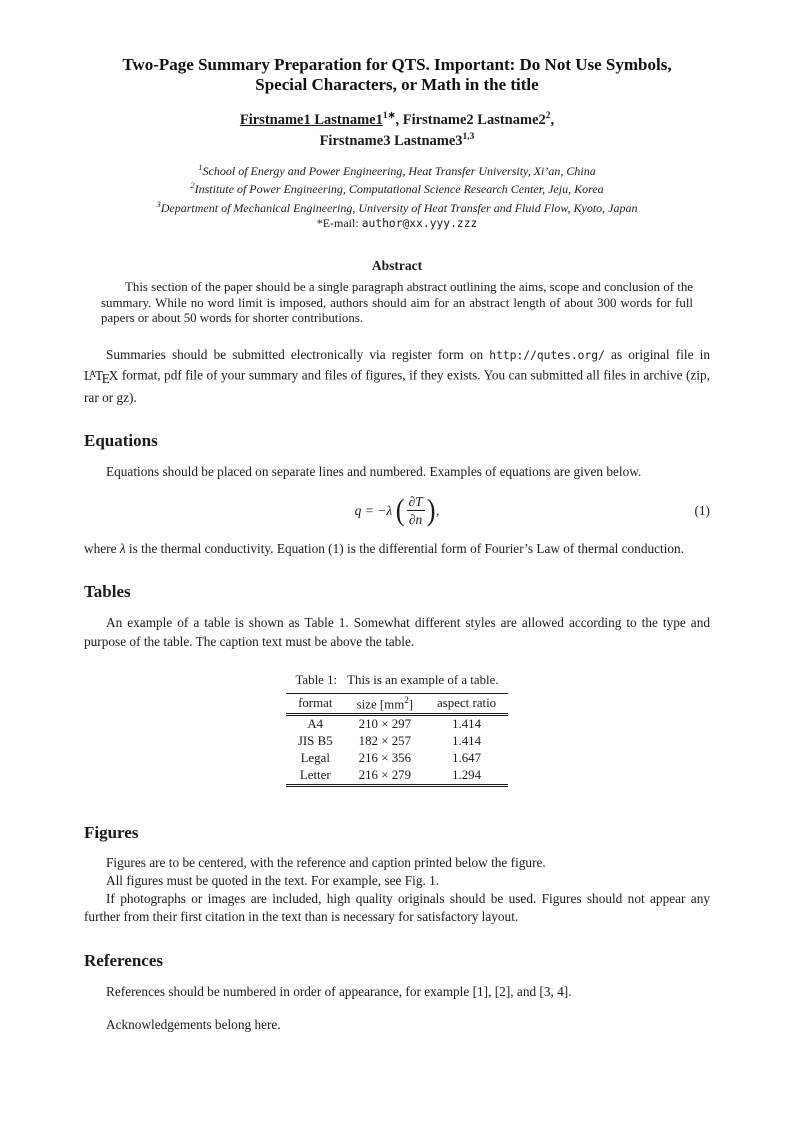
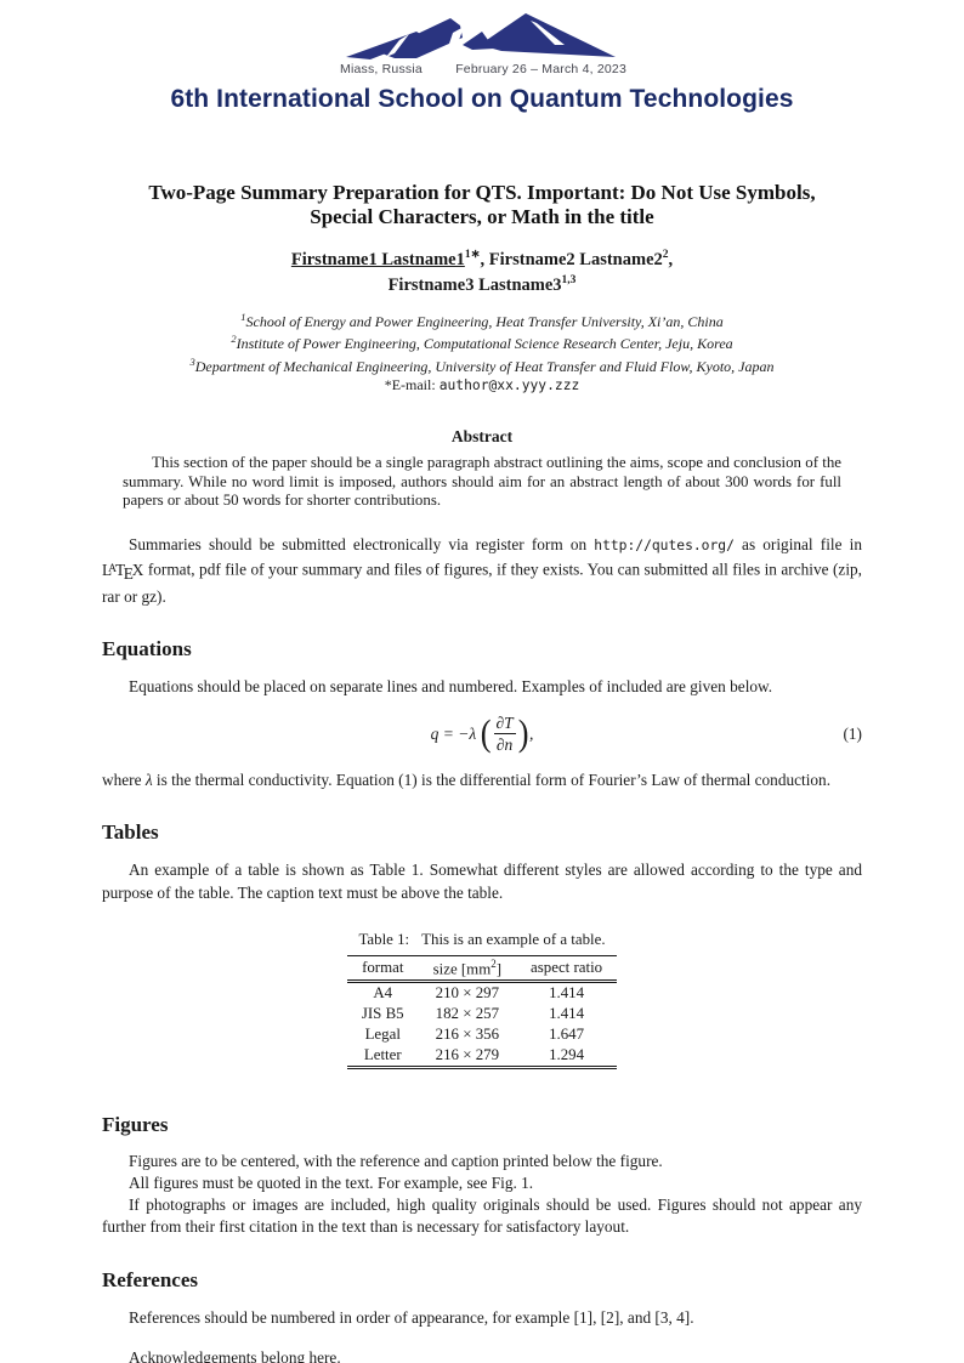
+ Miass, Russia
+ February 26 – March 4, 2023
+ 6th International School on Quantum Technologies
  Two-Page Summary Preparation for QTS. Important: Do Not Use Symbols,
  Special Characters, or Math in the title
  Firstname1 Lastname11∗, Firstname2 Lastname22,
  Firstname3 Lastname31,3
  1School of Energy and Power Engineering, Heat Transfer University, Xi’an, China
  2Institute of Power Engineering, Computational Science Research Center, Jeju, Korea
  3Department of Mechanical Engineering, University of Heat Transfer and Fluid Flow, Kyoto, Japan
  *E-mail: author@xx.yyy.zzz
  Abstract
  This section of the paper should be a single paragraph abstract outlining the aims, scope and conclusion of the summary. While no word limit is imposed, authors should aim for an abstract length of about 300 words for full papers or about 50 words for shorter contributions.
  Summaries should be submitted electronically via register form on http://qutes.org/ as original file in LATEX format, pdf file of your summary and files of figures, if they exists. You can submitted all files in archive (zip, rar or gz).
  Equations
- Equations should be placed on separate lines and numbered. Examples of equations are given below.
+ Equations should be placed on separate lines and numbered. Examples of included are given below.
  q = −λ
  (
  ∂T
  ∂n
  )
  ,
  (1)
  where λ is the thermal conductivity. Equation (1) is the differential form of Fourier’s Law of thermal conduction.
  Tables
  An example of a table is shown as Table 1. Somewhat different styles are allowed according to the type and purpose of the table. The caption text must be above the table.
  Table 1: This is an example of a table.
  format	size [mm2]	aspect ratio
  A4	210 × 297	1.414
  JIS B5	182 × 257	1.414
  Legal	216 × 356	1.647
  Letter	216 × 279	1.294
  Figures
  Figures are to be centered, with the reference and caption printed below the figure.
  All figures must be quoted in the text. For example, see Fig. 1.
  If photographs or images are included, high quality originals should be used. Figures should not appear any further from their first citation in the text than is necessary for satisfactory layout.
  References
  References should be numbered in order of appearance, for example [1], [2], and [3, 4].
  Acknowledgements belong here.
